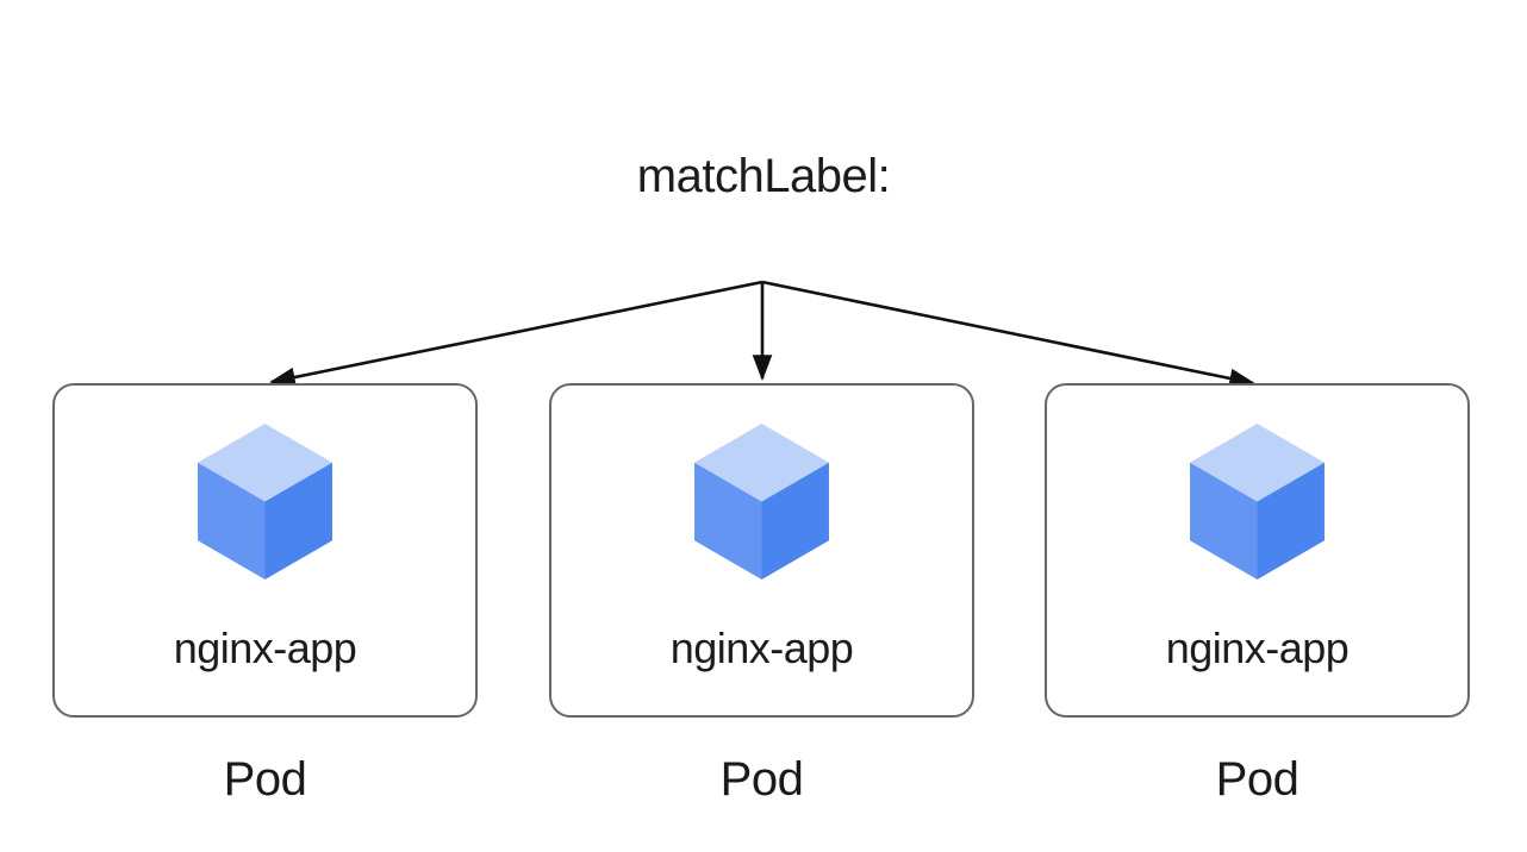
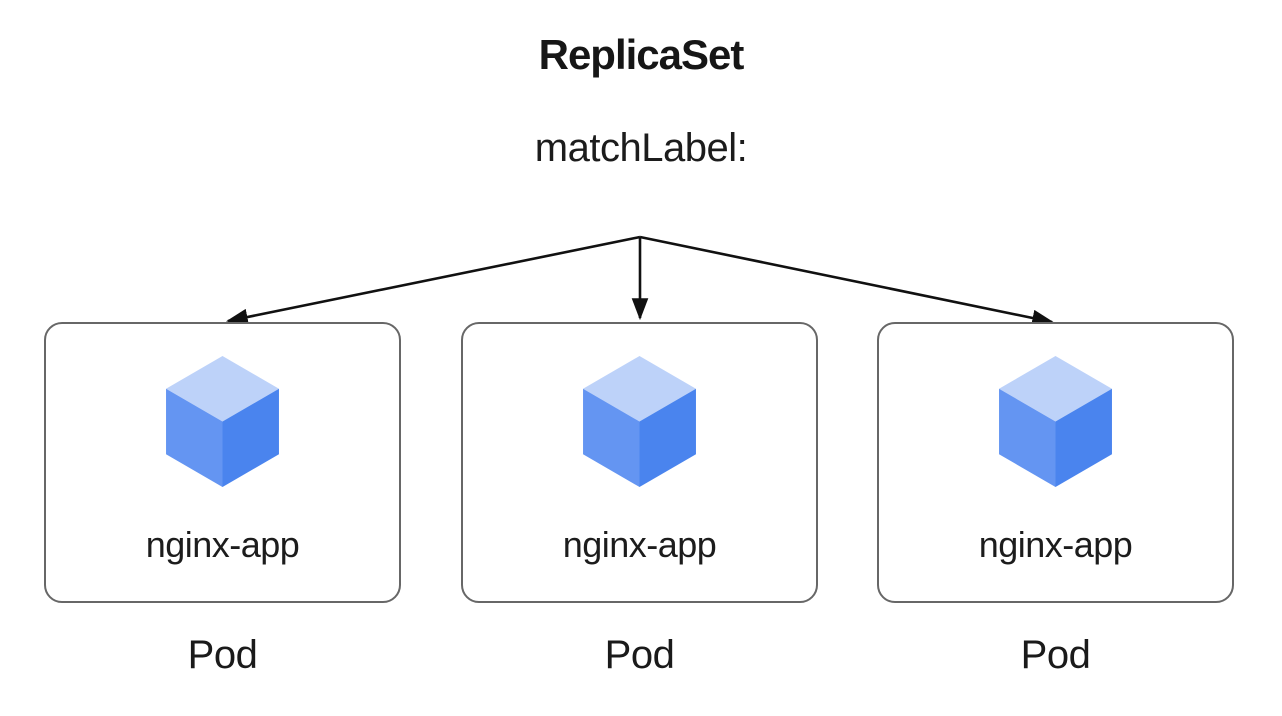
+ ReplicaSet
  matchLabel:
  nginx-app
  Pod
  nginx-app
  Pod
  nginx-app
  Pod
